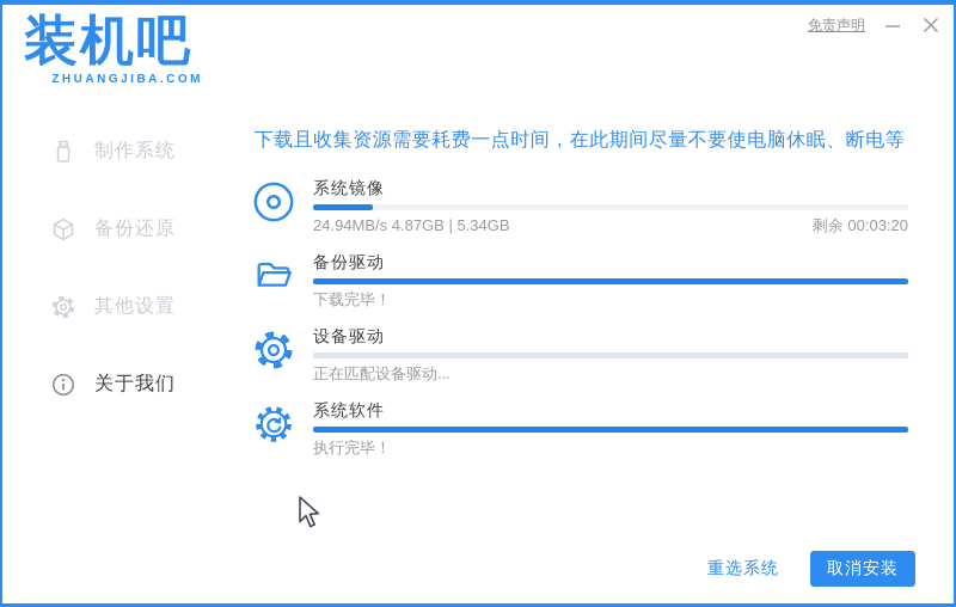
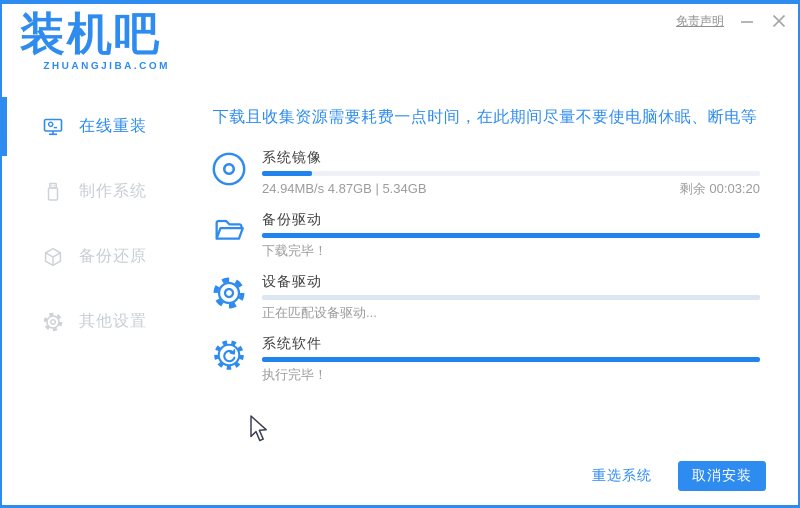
  装机吧
  ZHUANGJIBA.COM
  免责声明
+ 在线重装
  制作系统
  备份还原
  其他设置
- 关于我们
  下载且收集资源需要耗费一点时间，在此期间尽量不要使电脑休眠、断电等
  系统镜像
  24.94MB/s 4.87GB | 5.34GB
  剩余 00:03:20
  备份驱动
  下载完毕！
  设备驱动
  正在匹配设备驱动...
  系统软件
  执行完毕！
  重选系统
  取消安装
